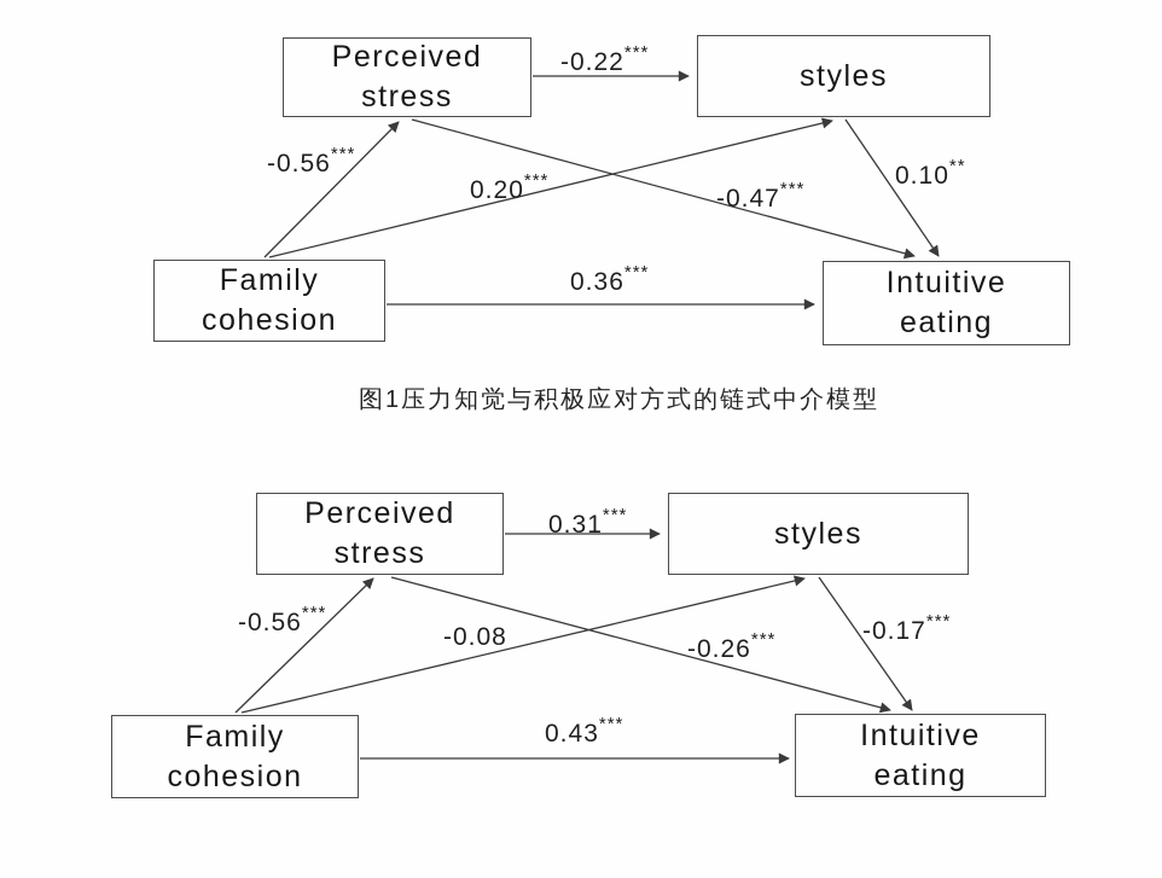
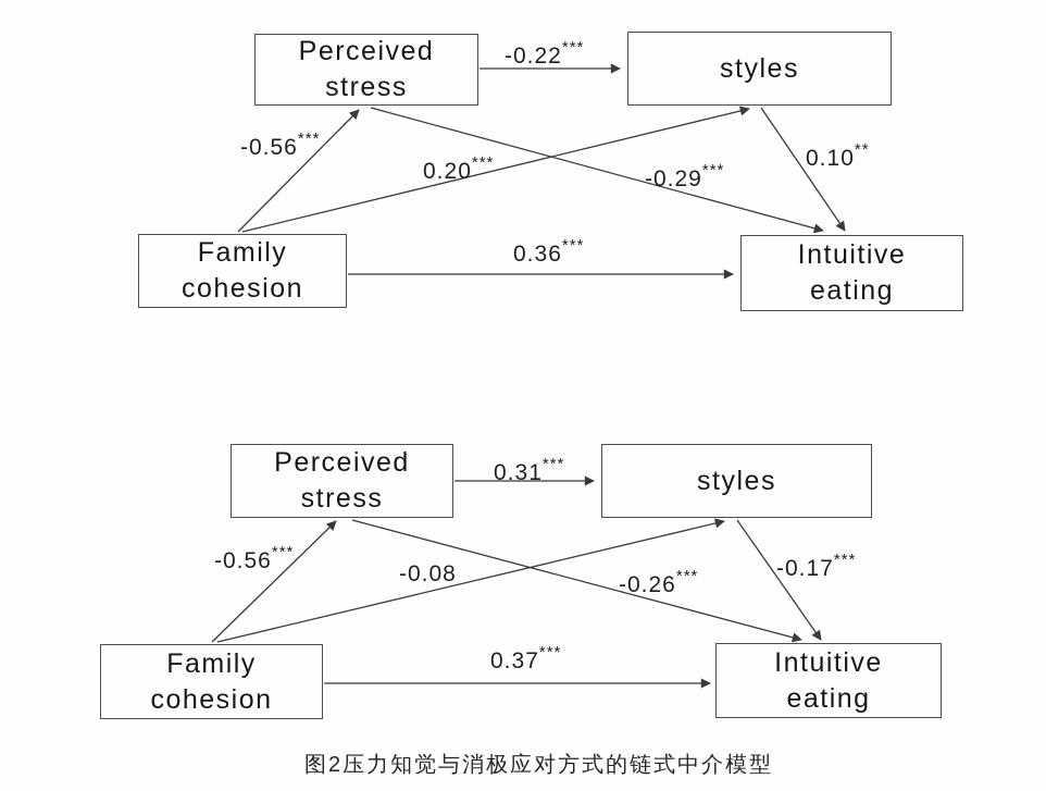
  Perceived
  stress
  styles
  Family
  cohesion
  Intuitive
  eating
  -0.22***
  -0.56***
  0.20***
- -0.47***
+ -0.29***
  0.10**
  0.36***
- 图1压力知觉与积极应对方式的链式中介模型
  Perceived
  stress
  styles
  Family
  cohesion
  Intuitive
  eating
  0.31***
  -0.56***
  -0.08
  -0.26***
  -0.17***
- 0.43***
+ 0.37***
+ 图2压力知觉与消极应对方式的链式中介模型
